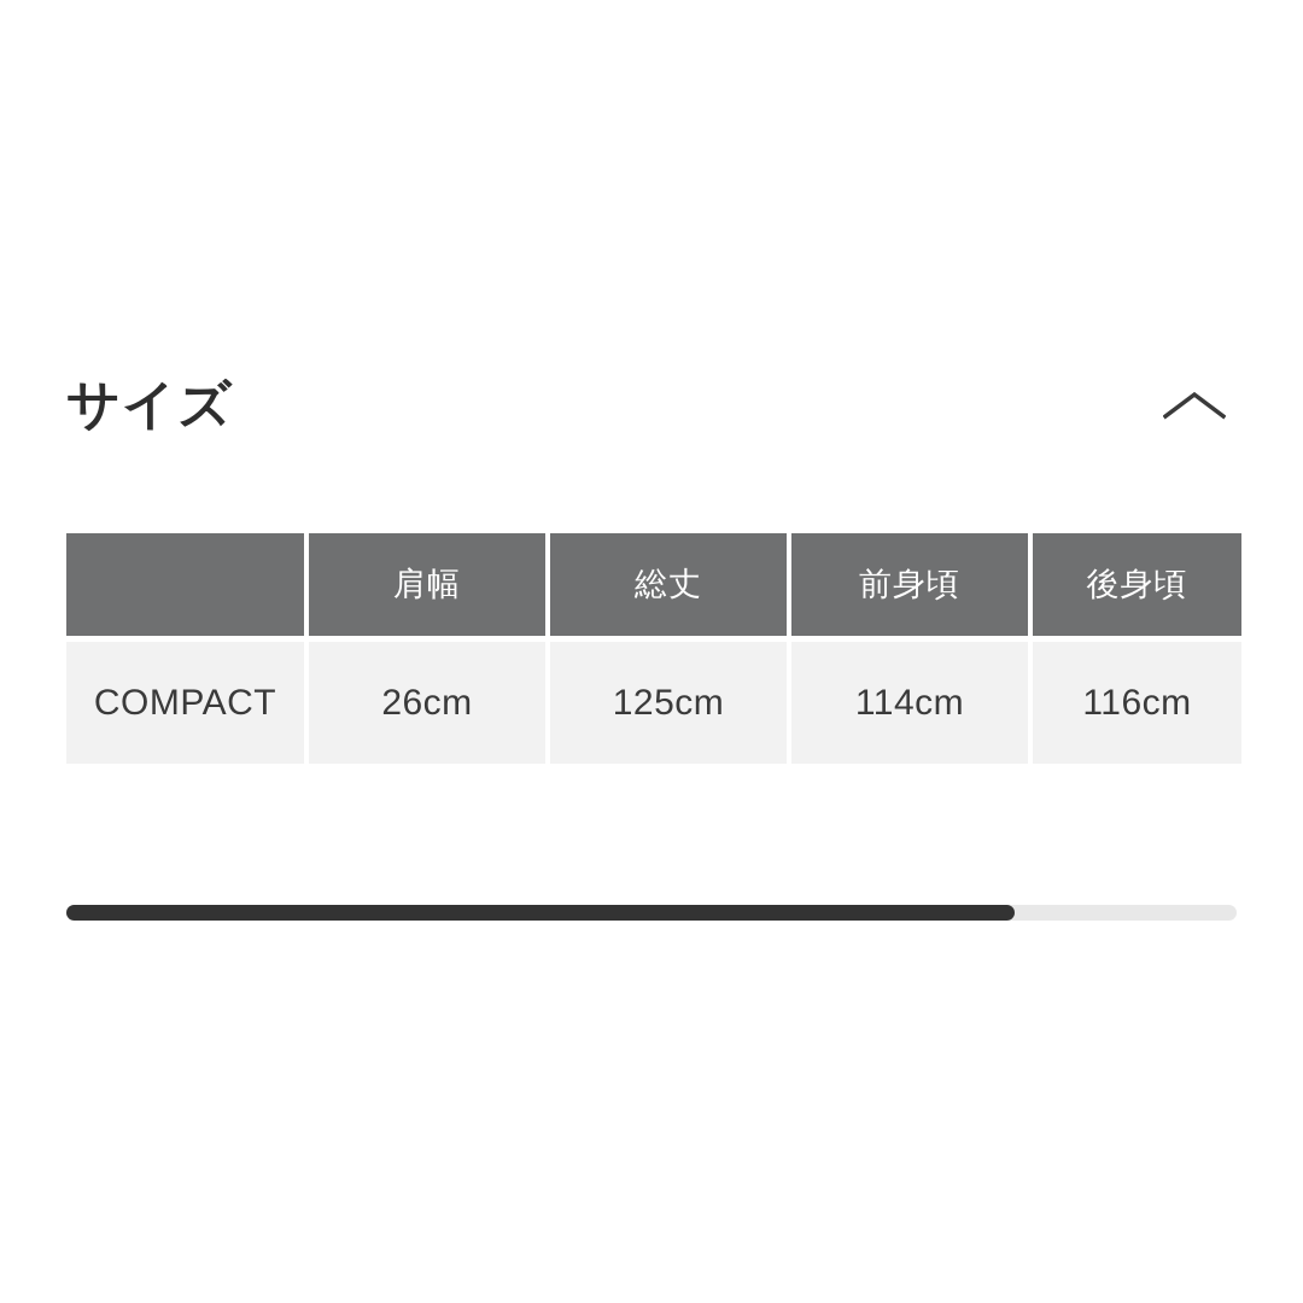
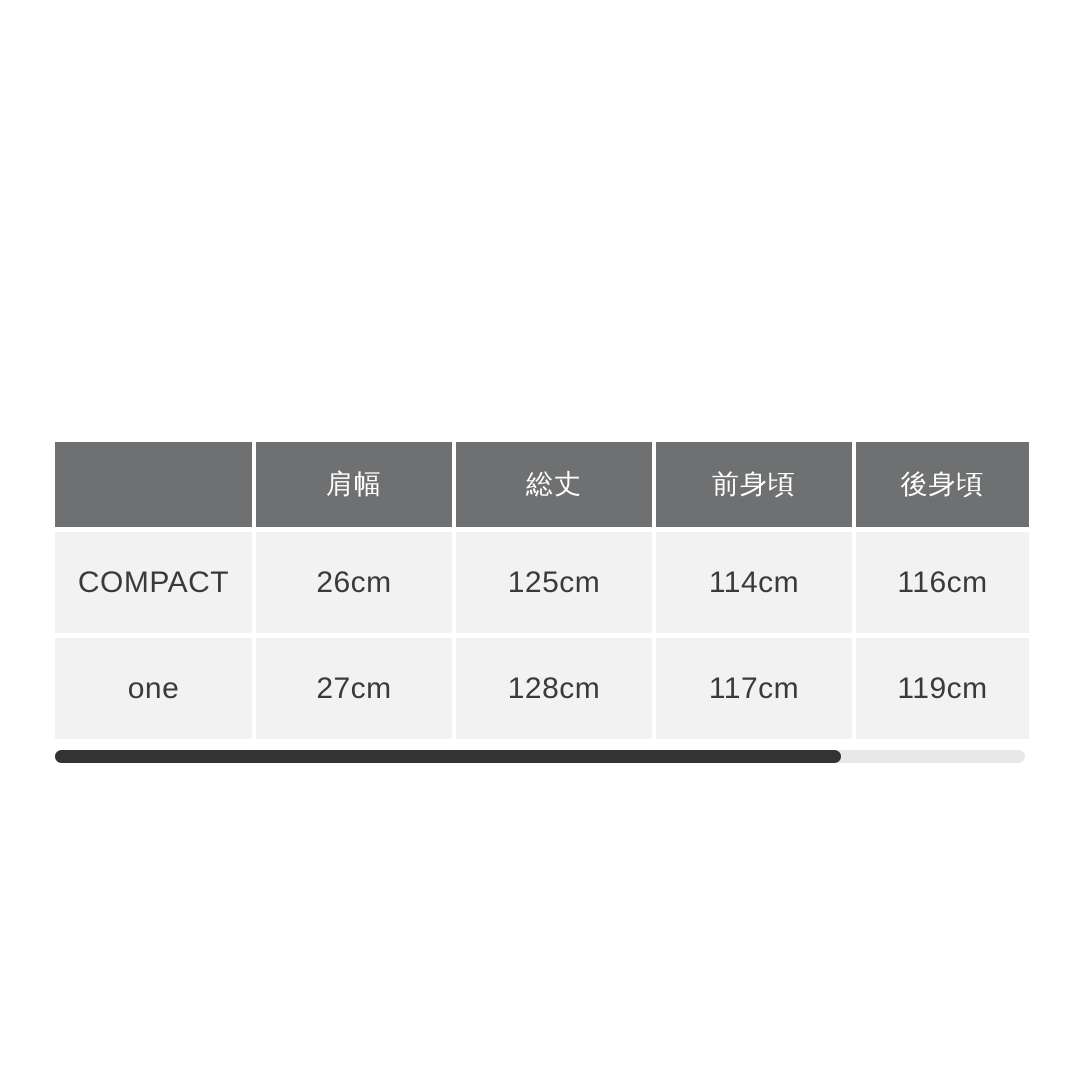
- サイズ
  	肩幅	総丈	前身頃	後身頃
  COMPACT	26cm	125cm	114cm	116cm
+ one	27cm	128cm	117cm	119cm
